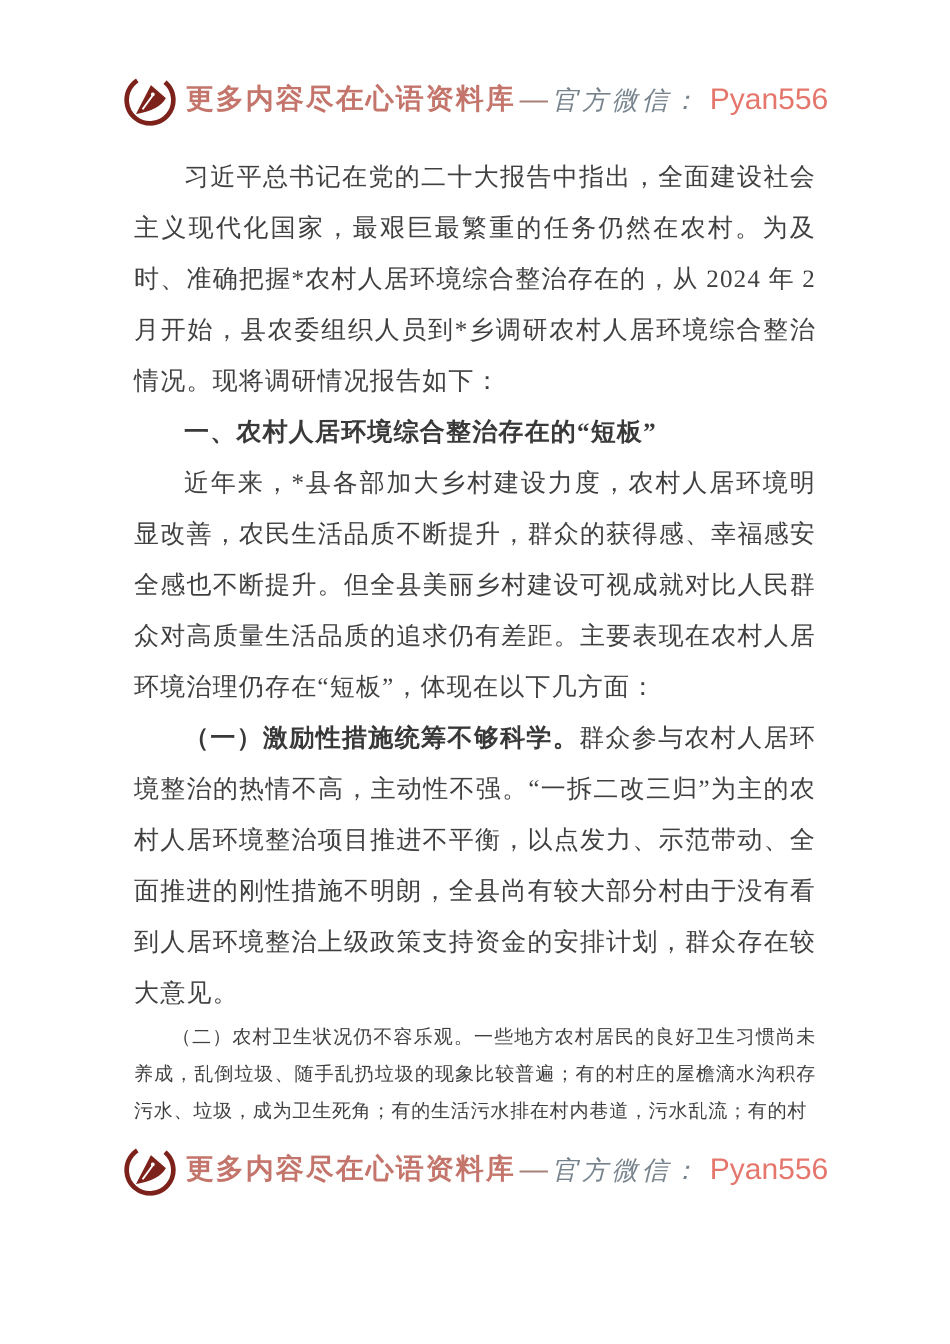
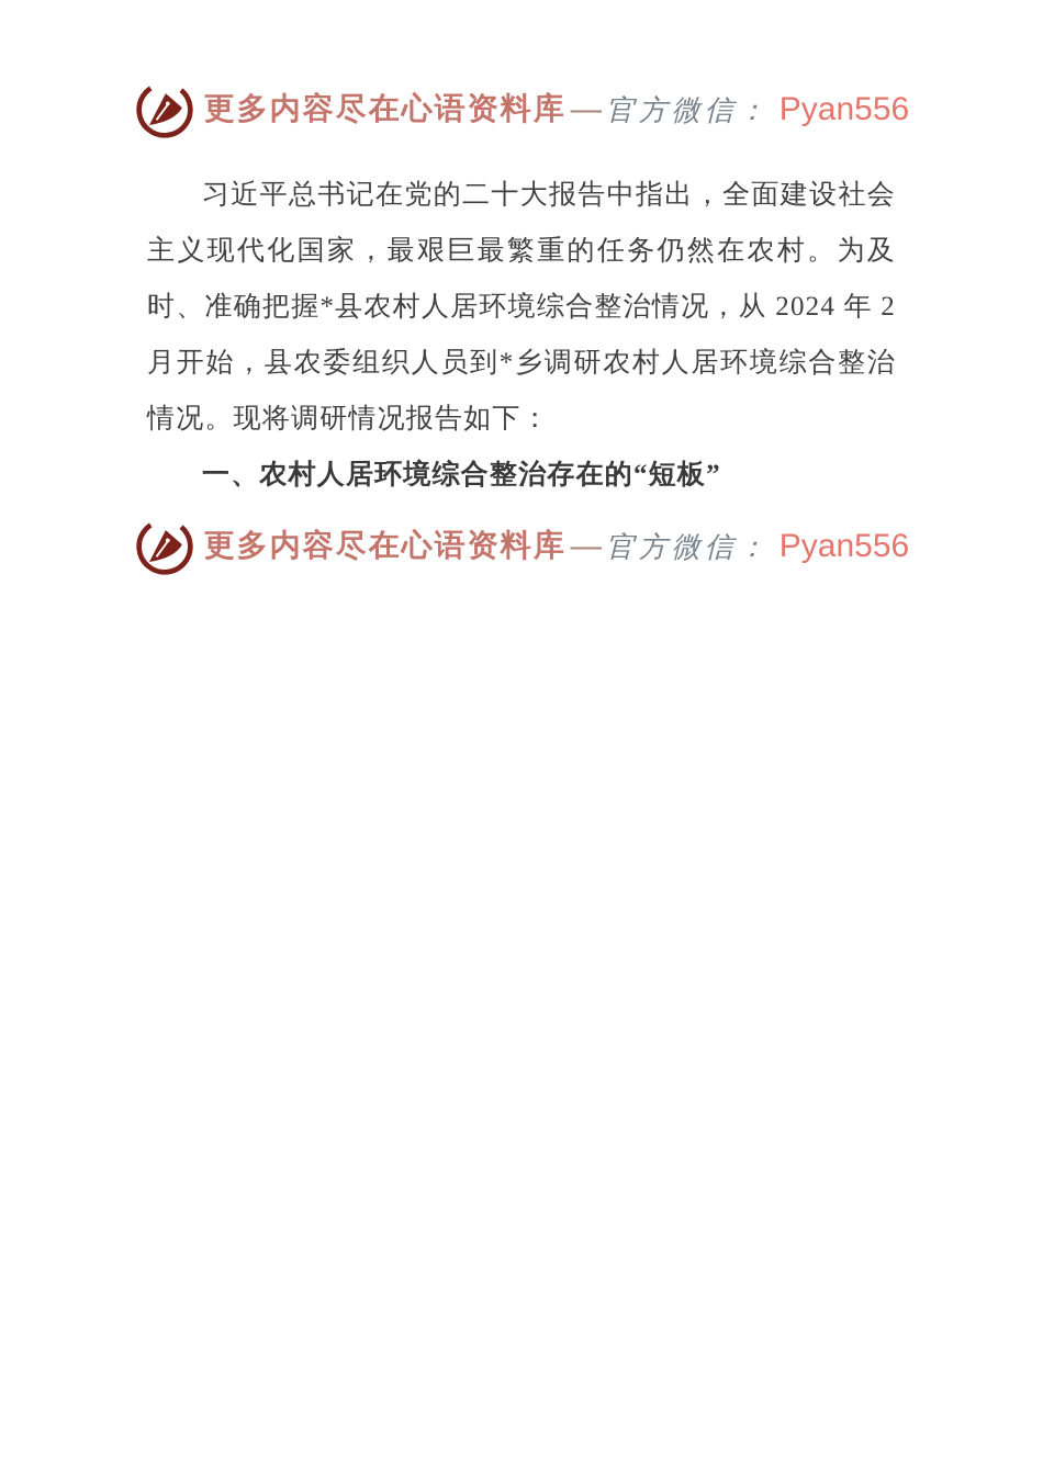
  更多内容尽在心语资料库
  —
  官方微信：
  Pyan556
- 习近平总书记在党的二十大报告中指出，全面建设社会主义现代化国家，最艰巨最繁重的任务仍然在农村。为及时、准确把握*农村人居环境综合整治存在的，从 2024 年 2 月开始，县农委组织人员到*乡调研农村人居环境综合整治情况。现将调研情况报告如下：
+ 习近平总书记在党的二十大报告中指出，全面建设社会主义现代化国家，最艰巨最繁重的任务仍然在农村。为及时、准确把握*县农村人居环境综合整治情况，从 2024 年 2 月开始，县农委组织人员到*乡调研农村人居环境综合整治情况。现将调研情况报告如下：
  一、农村人居环境综合整治存在的“短板”
- 近年来，*县各部加大乡村建设力度，农村人居环境明显改善，农民生活品质不断提升，群众的获得感、幸福感安全感也不断提升。但全县美丽乡村建设可视成就对比人民群众对高质量生活品质的追求仍有差距。主要表现在农村人居环境治理仍存在“短板”，体现在以下几方面：
- （一）激励性措施统筹不够科学。群众参与农村人居环境整治的热情不高，主动性不强。“一拆二改三归”为主的农村人居环境整治项目推进不平衡，以点发力、示范带动、全面推进的刚性措施不明朗，全县尚有较大部分村由于没有看到人居环境整治上级政策支持资金的安排计划，群众存在较大意见。
- （二）农村卫生状况仍不容乐观。一些地方农村居民的良好卫生习惯尚未养成，乱倒垃圾、随手乱扔垃圾的现象比较普遍；有的村庄的屋檐滴水沟积存污水、垃圾，成为卫生死角；有的生活污水排在村内巷道，污水乱流；有的村
  更多内容尽在心语资料库
  —
  官方微信：
  Pyan556
